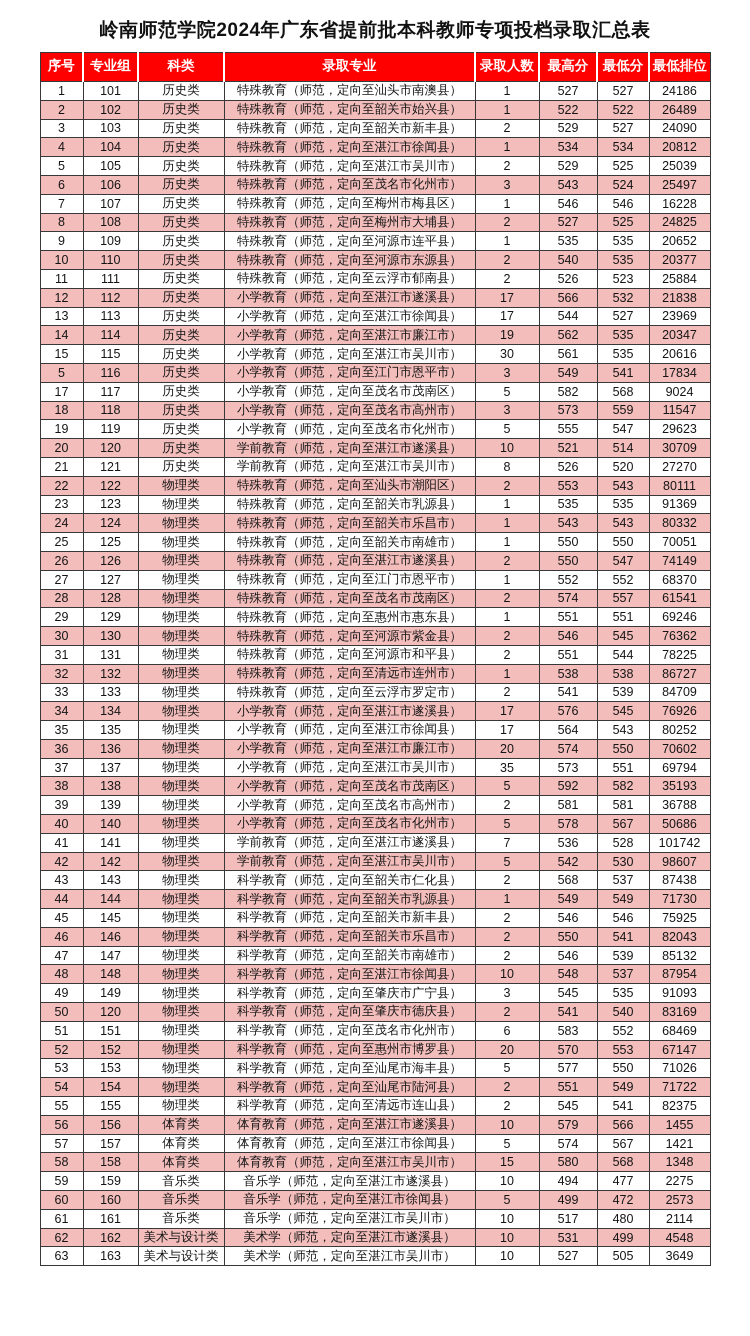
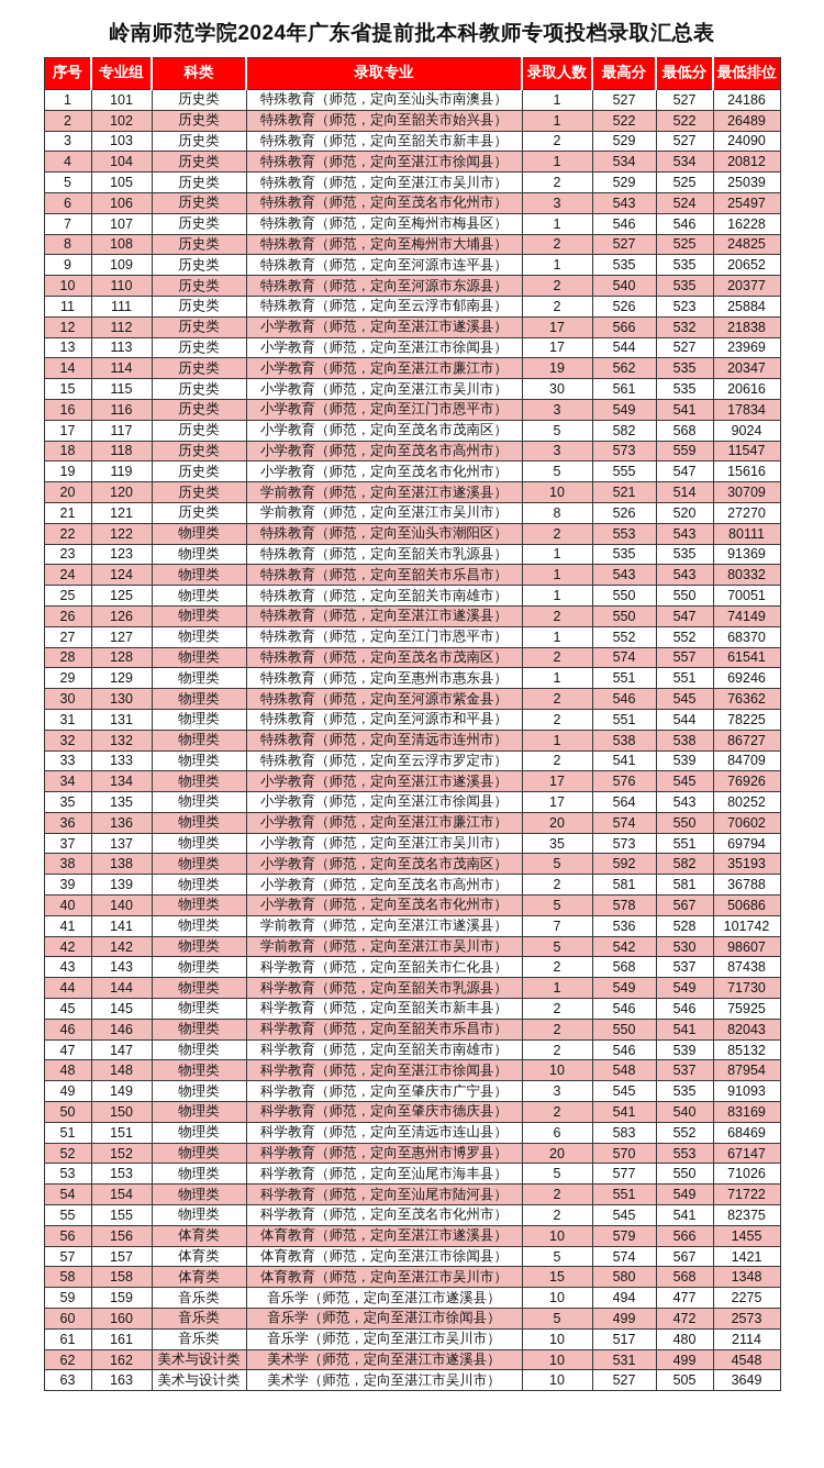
  岭南师范学院2024年广东省提前批本科教师专项投档录取汇总表
  序号	专业组	科类	录取专业	录取人数	最高分	最低分	最低排位
  1	101	历史类	特殊教育（师范，定向至汕头市南澳县）	1	527	527	24186
  2	102	历史类	特殊教育（师范，定向至韶关市始兴县）	1	522	522	26489
  3	103	历史类	特殊教育（师范，定向至韶关市新丰县）	2	529	527	24090
  4	104	历史类	特殊教育（师范，定向至湛江市徐闻县）	1	534	534	20812
  5	105	历史类	特殊教育（师范，定向至湛江市吴川市）	2	529	525	25039
  6	106	历史类	特殊教育（师范，定向至茂名市化州市）	3	543	524	25497
  7	107	历史类	特殊教育（师范，定向至梅州市梅县区）	1	546	546	16228
  8	108	历史类	特殊教育（师范，定向至梅州市大埔县）	2	527	525	24825
  9	109	历史类	特殊教育（师范，定向至河源市连平县）	1	535	535	20652
  10	110	历史类	特殊教育（师范，定向至河源市东源县）	2	540	535	20377
  11	111	历史类	特殊教育（师范，定向至云浮市郁南县）	2	526	523	25884
  12	112	历史类	小学教育（师范，定向至湛江市遂溪县）	17	566	532	21838
  13	113	历史类	小学教育（师范，定向至湛江市徐闻县）	17	544	527	23969
  14	114	历史类	小学教育（师范，定向至湛江市廉江市）	19	562	535	20347
  15	115	历史类	小学教育（师范，定向至湛江市吴川市）	30	561	535	20616
- 5	116	历史类	小学教育（师范，定向至江门市恩平市）	3	549	541	17834
+ 16	116	历史类	小学教育（师范，定向至江门市恩平市）	3	549	541	17834
  17	117	历史类	小学教育（师范，定向至茂名市茂南区）	5	582	568	9024
  18	118	历史类	小学教育（师范，定向至茂名市高州市）	3	573	559	11547
- 19	119	历史类	小学教育（师范，定向至茂名市化州市）	5	555	547	29623
+ 19	119	历史类	小学教育（师范，定向至茂名市化州市）	5	555	547	15616
  20	120	历史类	学前教育（师范，定向至湛江市遂溪县）	10	521	514	30709
  21	121	历史类	学前教育（师范，定向至湛江市吴川市）	8	526	520	27270
  22	122	物理类	特殊教育（师范，定向至汕头市潮阳区）	2	553	543	80111
  23	123	物理类	特殊教育（师范，定向至韶关市乳源县）	1	535	535	91369
  24	124	物理类	特殊教育（师范，定向至韶关市乐昌市）	1	543	543	80332
  25	125	物理类	特殊教育（师范，定向至韶关市南雄市）	1	550	550	70051
  26	126	物理类	特殊教育（师范，定向至湛江市遂溪县）	2	550	547	74149
  27	127	物理类	特殊教育（师范，定向至江门市恩平市）	1	552	552	68370
  28	128	物理类	特殊教育（师范，定向至茂名市茂南区）	2	574	557	61541
  29	129	物理类	特殊教育（师范，定向至惠州市惠东县）	1	551	551	69246
  30	130	物理类	特殊教育（师范，定向至河源市紫金县）	2	546	545	76362
  31	131	物理类	特殊教育（师范，定向至河源市和平县）	2	551	544	78225
  32	132	物理类	特殊教育（师范，定向至清远市连州市）	1	538	538	86727
  33	133	物理类	特殊教育（师范，定向至云浮市罗定市）	2	541	539	84709
  34	134	物理类	小学教育（师范，定向至湛江市遂溪县）	17	576	545	76926
  35	135	物理类	小学教育（师范，定向至湛江市徐闻县）	17	564	543	80252
  36	136	物理类	小学教育（师范，定向至湛江市廉江市）	20	574	550	70602
  37	137	物理类	小学教育（师范，定向至湛江市吴川市）	35	573	551	69794
  38	138	物理类	小学教育（师范，定向至茂名市茂南区）	5	592	582	35193
  39	139	物理类	小学教育（师范，定向至茂名市高州市）	2	581	581	36788
  40	140	物理类	小学教育（师范，定向至茂名市化州市）	5	578	567	50686
  41	141	物理类	学前教育（师范，定向至湛江市遂溪县）	7	536	528	101742
  42	142	物理类	学前教育（师范，定向至湛江市吴川市）	5	542	530	98607
  43	143	物理类	科学教育（师范，定向至韶关市仁化县）	2	568	537	87438
  44	144	物理类	科学教育（师范，定向至韶关市乳源县）	1	549	549	71730
  45	145	物理类	科学教育（师范，定向至韶关市新丰县）	2	546	546	75925
  46	146	物理类	科学教育（师范，定向至韶关市乐昌市）	2	550	541	82043
  47	147	物理类	科学教育（师范，定向至韶关市南雄市）	2	546	539	85132
  48	148	物理类	科学教育（师范，定向至湛江市徐闻县）	10	548	537	87954
  49	149	物理类	科学教育（师范，定向至肇庆市广宁县）	3	545	535	91093
- 50	120	物理类	科学教育（师范，定向至肇庆市德庆县）	2	541	540	83169
+ 50	150	物理类	科学教育（师范，定向至肇庆市德庆县）	2	541	540	83169
- 51	151	物理类	科学教育（师范，定向至茂名市化州市）	6	583	552	68469
+ 51	151	物理类	科学教育（师范，定向至清远市连山县）	6	583	552	68469
  52	152	物理类	科学教育（师范，定向至惠州市博罗县）	20	570	553	67147
  53	153	物理类	科学教育（师范，定向至汕尾市海丰县）	5	577	550	71026
  54	154	物理类	科学教育（师范，定向至汕尾市陆河县）	2	551	549	71722
- 55	155	物理类	科学教育（师范，定向至清远市连山县）	2	545	541	82375
+ 55	155	物理类	科学教育（师范，定向至茂名市化州市）	2	545	541	82375
  56	156	体育类	体育教育（师范，定向至湛江市遂溪县）	10	579	566	1455
  57	157	体育类	体育教育（师范，定向至湛江市徐闻县）	5	574	567	1421
  58	158	体育类	体育教育（师范，定向至湛江市吴川市）	15	580	568	1348
  59	159	音乐类	音乐学（师范，定向至湛江市遂溪县）	10	494	477	2275
  60	160	音乐类	音乐学（师范，定向至湛江市徐闻县）	5	499	472	2573
  61	161	音乐类	音乐学（师范，定向至湛江市吴川市）	10	517	480	2114
  62	162	美术与设计类	美术学（师范，定向至湛江市遂溪县）	10	531	499	4548
  63	163	美术与设计类	美术学（师范，定向至湛江市吴川市）	10	527	505	3649
